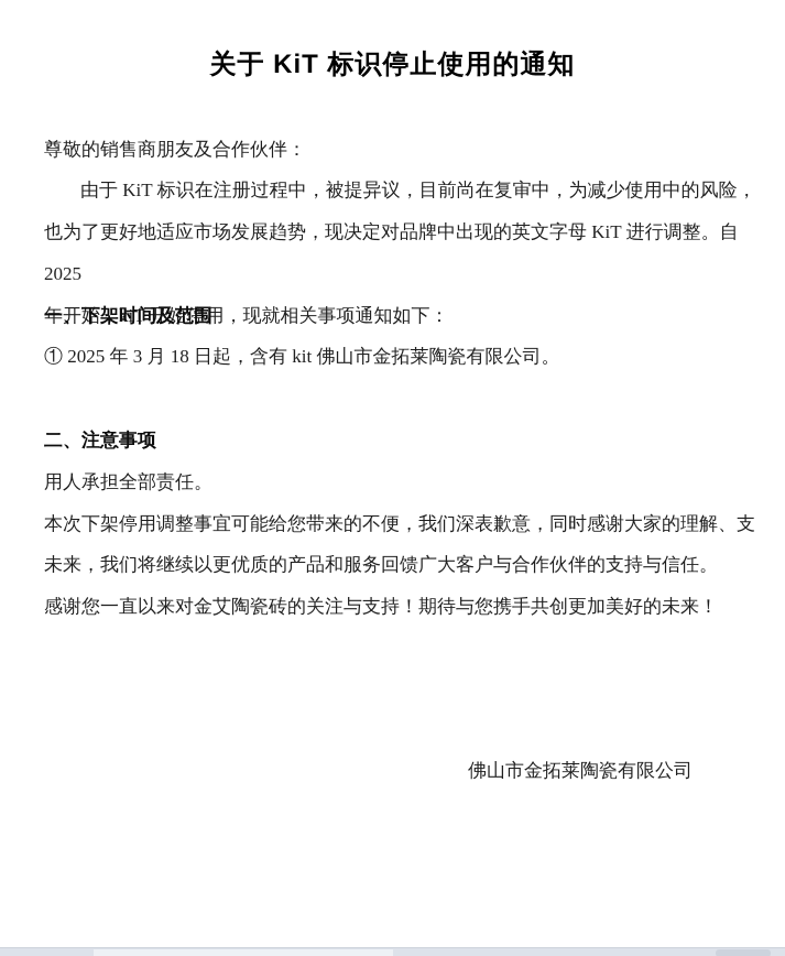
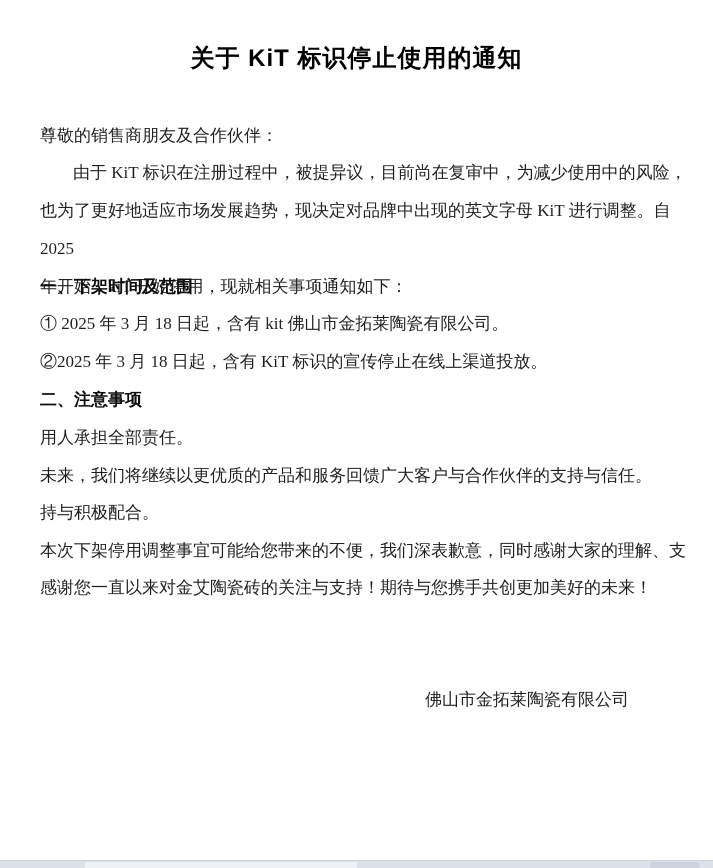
  关于 KiT 标识停止使用的通知
  尊敬的销售商朋友及合作伙伴：
  由于 KiT 标识在注册过程中，被提异议，目前尚在复审中，为减少使用中的风险，
  也为了更好地适应市场发展趋势，现决定对品牌中出现的英文字母 KiT 进行调整。自 2025
  年开始，kiT 开始停用，现就相关事项通知如下：
  一、下架时间及范围
  ① 2025 年 3 月 18 日起，含有 kit 佛山市金拓莱陶瓷有限公司。
+ ②2025 年 3 月 18 日起，含有 KiT 标识的宣传停止在线上渠道投放。
  二、注意事项
  用人承担全部责任。
- 本次下架停用调整事宜可能给您带来的不便，我们深表歉意，同时感谢大家的理解、支
+ 未来，我们将继续以更优质的产品和服务回馈广大客户与合作伙伴的支持与信任。
+ 持与积极配合。
- 未来，我们将继续以更优质的产品和服务回馈广大客户与合作伙伴的支持与信任。
+ 本次下架停用调整事宜可能给您带来的不便，我们深表歉意，同时感谢大家的理解、支
  感谢您一直以来对金艾陶瓷砖的关注与支持！期待与您携手共创更加美好的未来！
  佛山市金拓莱陶瓷有限公司
